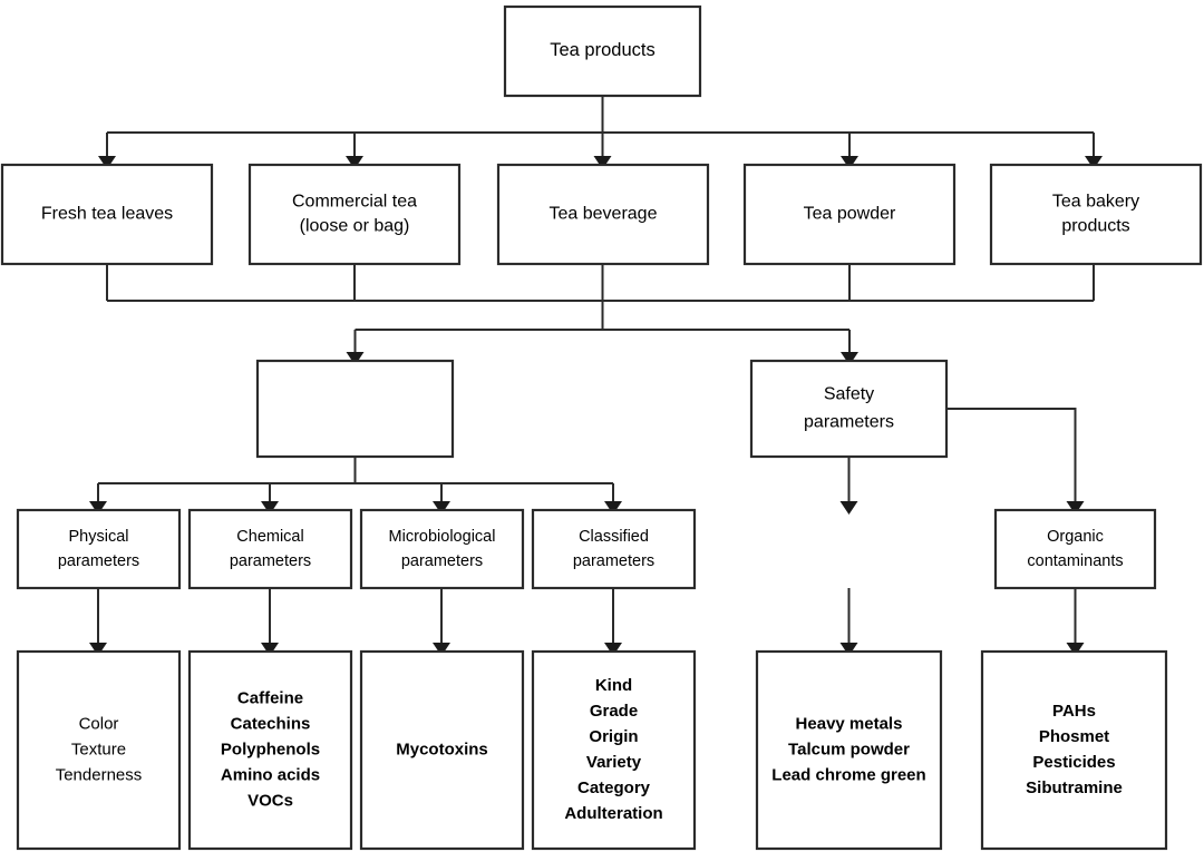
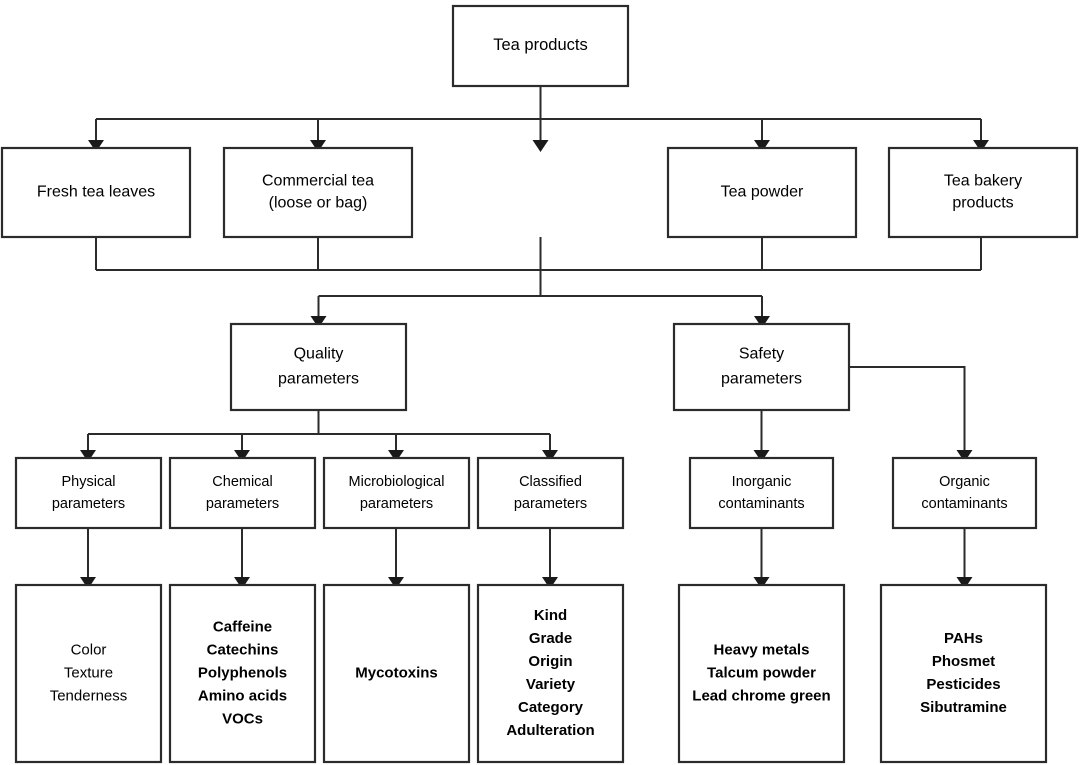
  Tea products
  Fresh tea leaves
  Commercial tea (loose or bag)
- Tea beverage
  Tea powder
  Tea bakery products
+ Quality parameters
  Safety parameters
  Physical parameters
  Chemical parameters
  Microbiological parameters
  Classified parameters
+ Inorganic contaminants
  Organic contaminants
  Color Texture Tenderness
  Caffeine Catechins Polyphenols Amino acids VOCs
  Mycotoxins
  Kind Grade Origin Variety Category Adulteration
  Heavy metals Talcum powder Lead chrome green
  PAHs Phosmet Pesticides Sibutramine
